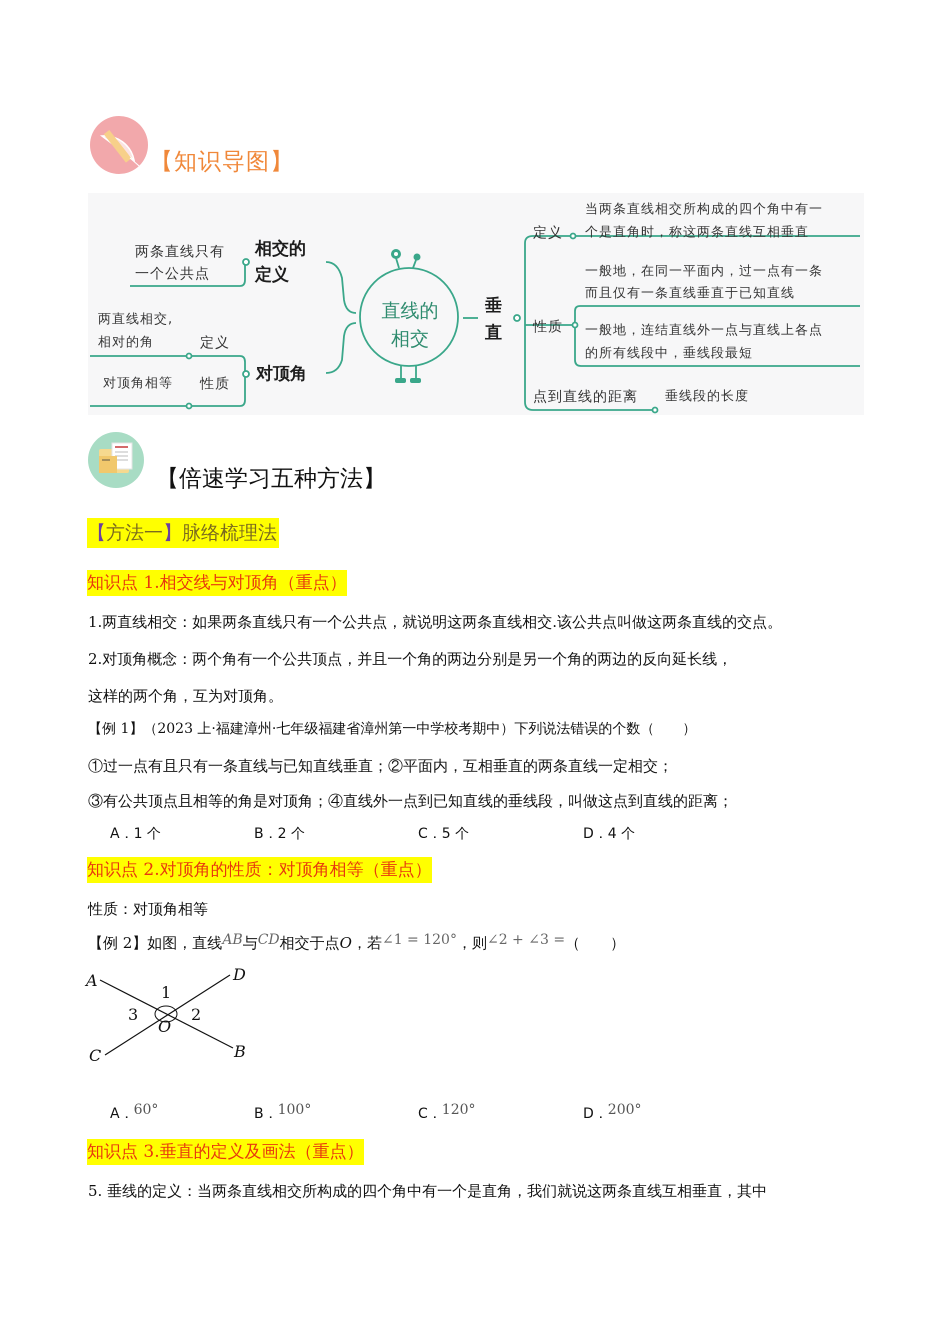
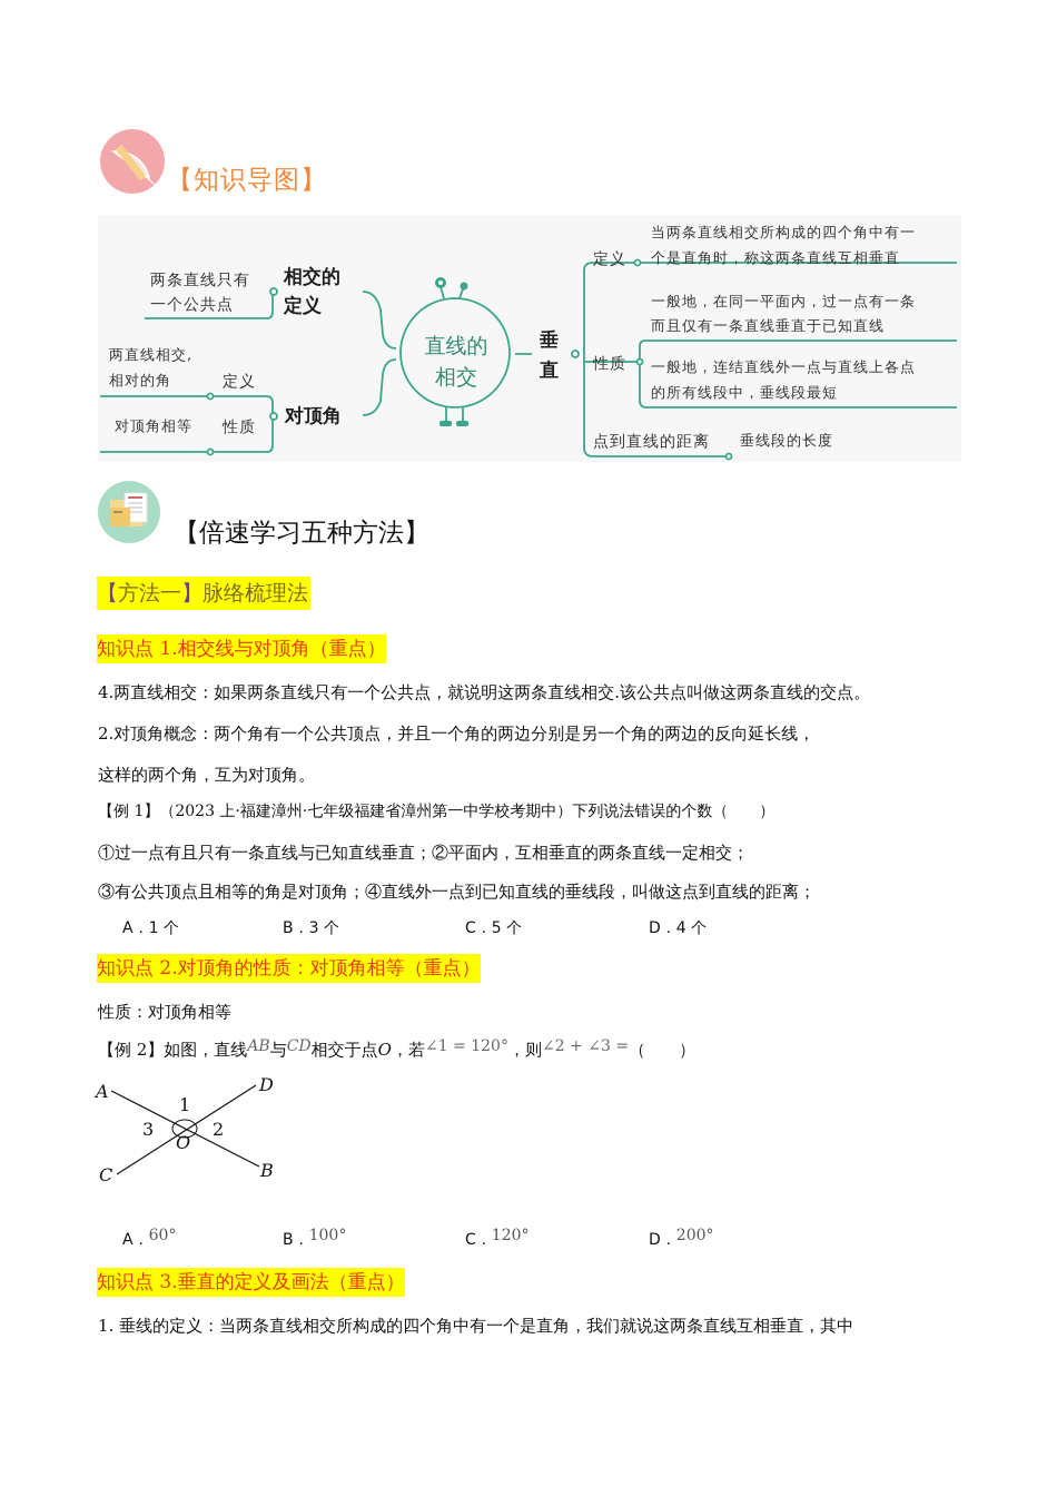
  【知识导图】
  两条直线只有
  一个公共点
  相交的
  定义
  两直线相交,
  相对的角
  定义
  对顶角相等
  性质
  对顶角
  直线的
  相交
  垂
  直
  定义
  当两条直线相交所构成的四个角中有一
  个是直角时，称这两条直线互相垂直
  性质
  一般地，在同一平面内，过一点有一条
  而且仅有一条直线垂直于已知直线
  一般地，连结直线外一点与直线上各点
  的所有线段中，垂线段最短
  点到直线的距离
  垂线段的长度
  【倍速学习五种方法】
  【方法一】脉络梳理法
  知识点 1.相交线与对顶角（重点）
- 1.两直线相交：如果两条直线只有一个公共点，就说明这两条直线相交.该公共点叫做这两条直线的交点。
+ 4.两直线相交：如果两条直线只有一个公共点，就说明这两条直线相交.该公共点叫做这两条直线的交点。
  2.对顶角概念：两个角有一个公共顶点，并且一个角的两边分别是另一个角的两边的反向延长线，
  这样的两个角，互为对顶角。
  【例 1】（2023 上·福建漳州·七年级福建省漳州第一中学校考期中）下列说法错误的个数（ ）
  ①过一点有且只有一条直线与已知直线垂直；②平面内，互相垂直的两条直线一定相交；
  ③有公共顶点且相等的角是对顶角；④直线外一点到已知直线的垂线段，叫做这点到直线的距离；
  A．1 个
- B．2 个
+ B．3 个
  C．5 个
  D．4 个
  知识点 2.对顶角的性质：对顶角相等（重点）
  性质：对顶角相等
  【例 2】如图，直线AB与CD相交于点O，若∠1 = 120°，则∠2 + ∠3 =（ ）
  A
  D
  B
  C
  O
  1
  2
  3
  A．60°
  B．100°
  C．120°
  D．200°
  知识点 3.垂直的定义及画法（重点）
- 5. 垂线的定义：当两条直线相交所构成的四个角中有一个是直角，我们就说这两条直线互相垂直，其中
+ 1. 垂线的定义：当两条直线相交所构成的四个角中有一个是直角，我们就说这两条直线互相垂直，其中
